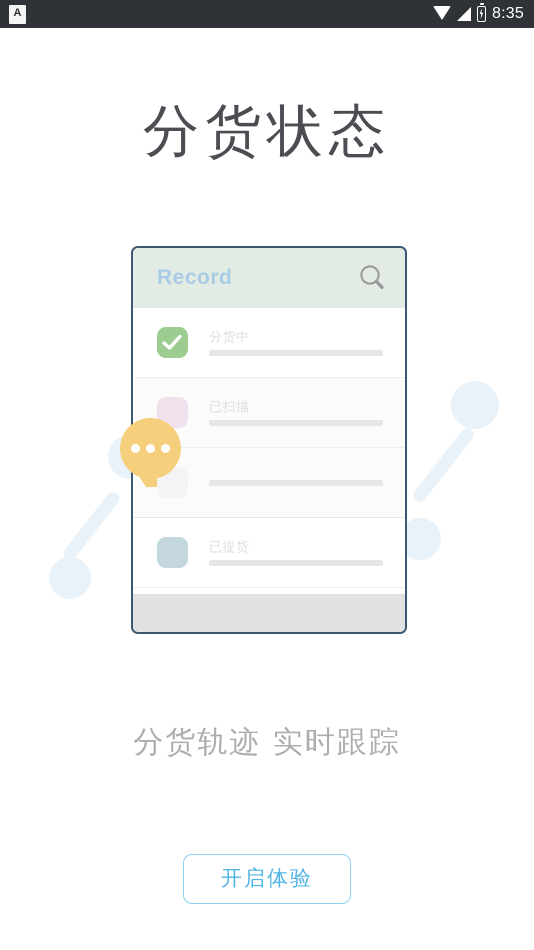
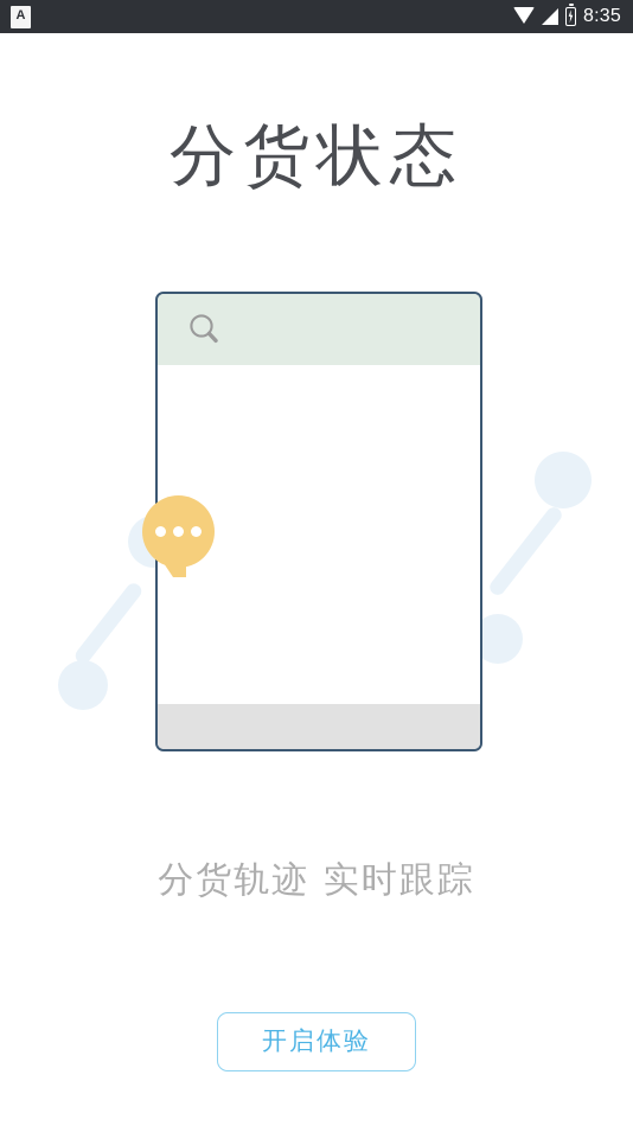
  A
  8:35
  分货状态
- Record
- 分货中
- 已扫描
- 已提货
  分货轨迹 实时跟踪
  开启体验
